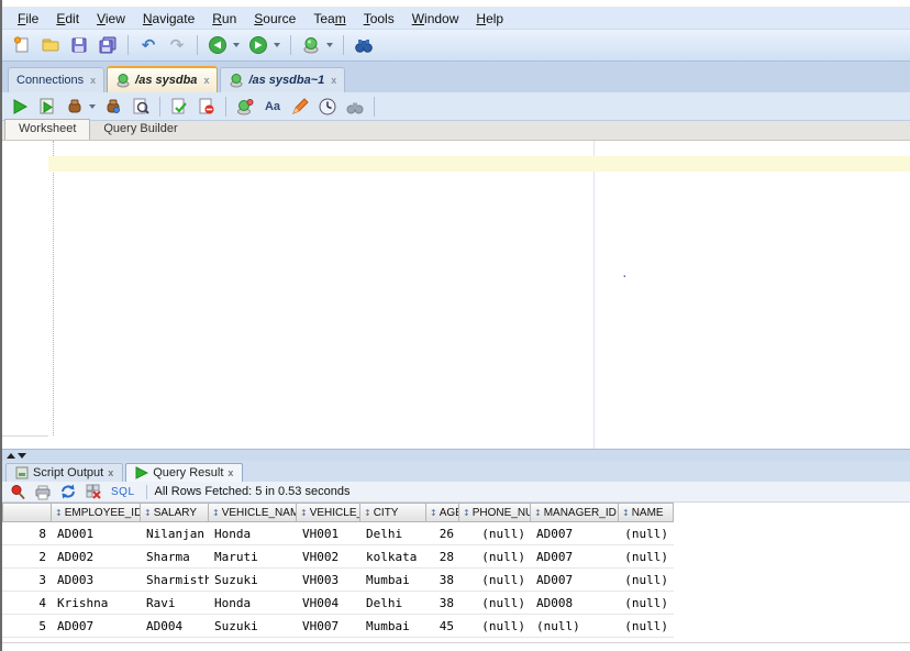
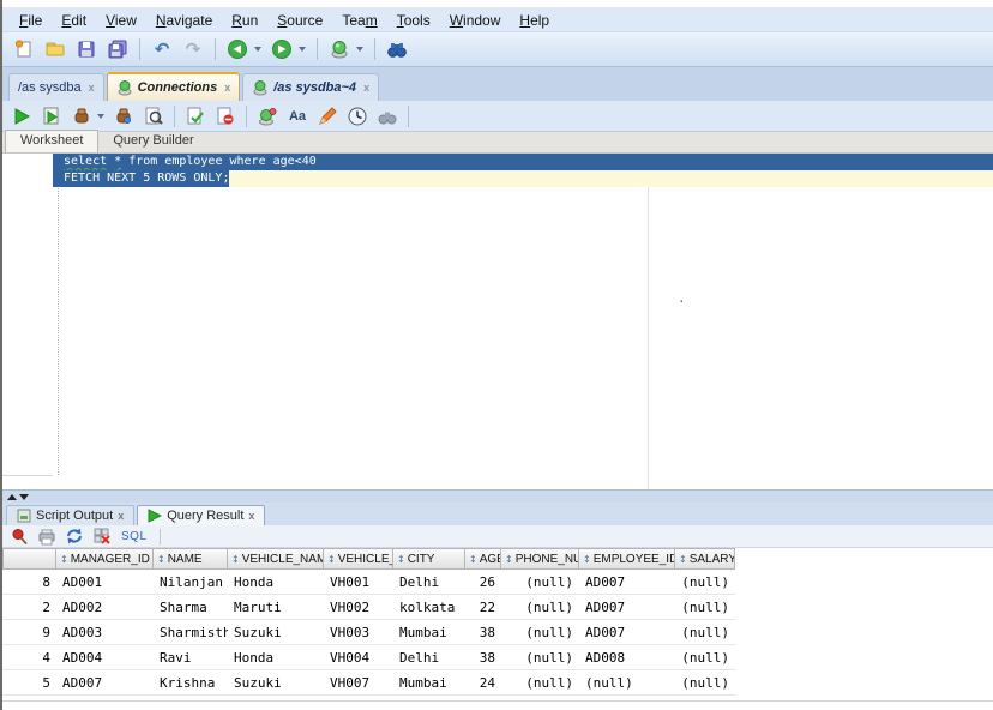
  File
  Edit
  View
  Navigate
  Run
  Source
  Team
  Tools
  Window
  Help
  ↶
  ↷
- Connections
+ /as sysdba
  x
- /as sysdba
+ Connections
  x
- /as sysdba~1
+ /as sysdba~4
  x
  Aa
  Worksheet
  Query Builder
+ select * from employee where age<40
+ FETCH NEXT 5 ROWS ONLY;
  .
  Script Output
  x
  Query Result
  x
  SQL
- All Rows Fetched: 5 in 0.53 seconds
  ↕
- EMPLOYEE_ID
+ MANAGER_ID
  ↕
- SALARY
+ NAME
  ↕
  VEHICLE_NAM
  ↕
  VEHICLE
  ↕
  CITY
  ↕
  ↕
  PHONE_NU
  ↕
- MANAGER_ID
+ EMPLOYEE_ID
  ↕
- NAME
+ SALARY
  8
  AD001
  Nilanjan
  Honda
  VH001
  Delhi
  26
  (null)
  AD007
  (null)
  2
  AD002
  Sharma
  Maruti
  VH002
  kolkata
- 28
+ 22
  (null)
  AD007
  (null)
- 3
+ 9
  AD003
  Sharmisth
  Suzuki
  VH003
  Mumbai
  38
  (null)
  AD007
  (null)
  4
- Krishna
+ AD004
  Ravi
  Honda
  VH004
  Delhi
  38
  (null)
  AD008
  (null)
  5
  AD007
- AD004
+ Krishna
  Suzuki
  VH007
  Mumbai
- 45
+ 24
  (null)
  (null)
  (null)
